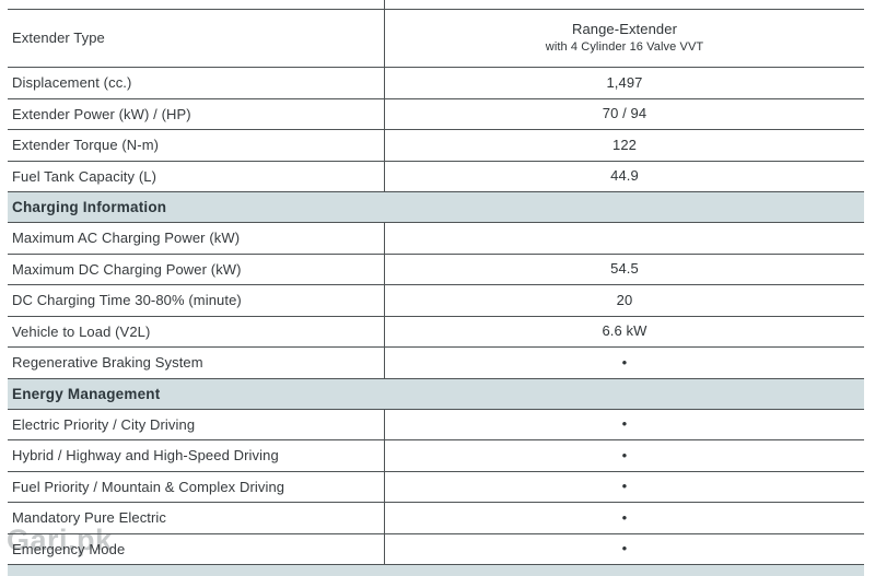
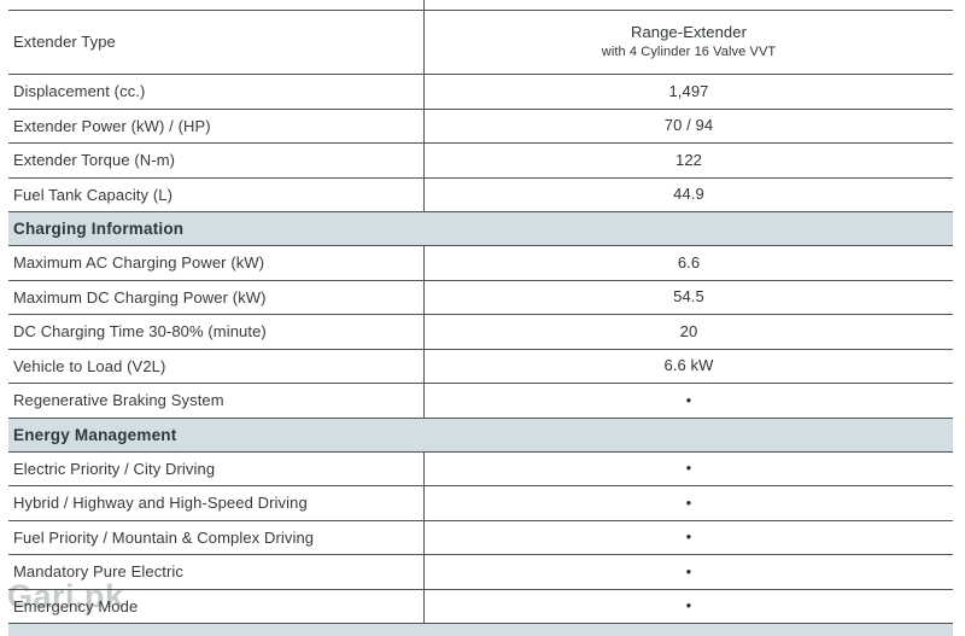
  Gari.pk
  Extender Type
  Range-Extender
  with 4 Cylinder 16 Valve VVT
  Displacement (cc.)
  1,497
  Extender Power (kW) / (HP)
  70 / 94
  Extender Torque (N-m)
  122
  Fuel Tank Capacity (L)
  44.9
  Charging Information
  Maximum AC Charging Power (kW)
+ 6.6
  Maximum DC Charging Power (kW)
  54.5
  DC Charging Time 30-80% (minute)
  20
  Vehicle to Load (V2L)
  6.6 kW
  Regenerative Braking System
  •
  Energy Management
  Electric Priority / City Driving
  •
  Hybrid / Highway and High-Speed Driving
  •
  Fuel Priority / Mountain & Complex Driving
  •
  Mandatory Pure Electric
  •
  Emergency Mode
  •
